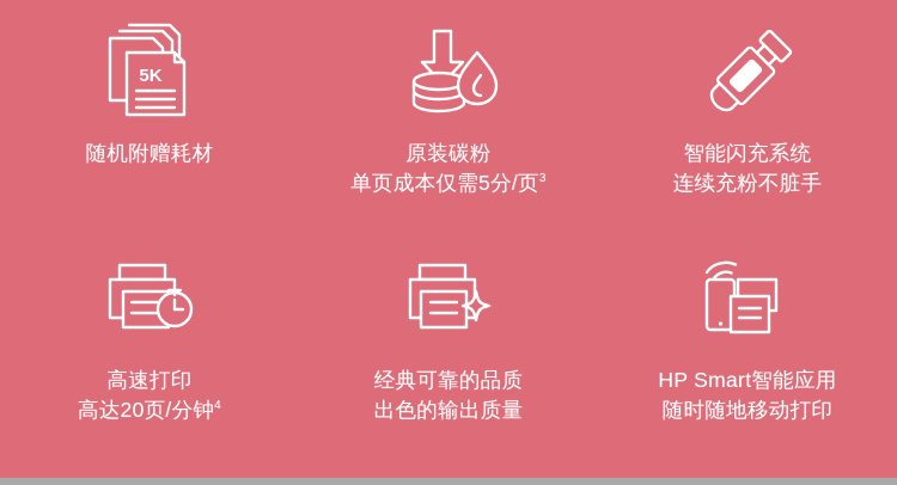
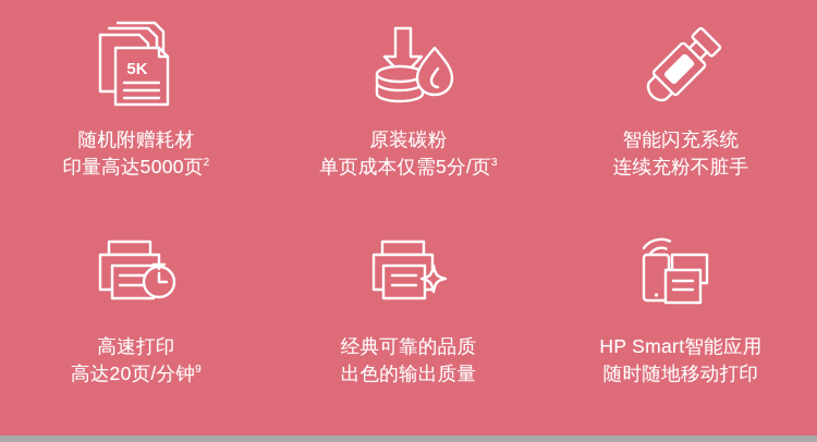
  5K
  随机附赠耗材
+ 印量高达5000页2
  原装碳粉
  单页成本仅需5分/页3
  智能闪充系统
  连续充粉不脏手
  高速打印
- 高达20页/分钟4
+ 高达20页/分钟9
  经典可靠的品质
  出色的输出质量
  HP Smart智能应用
  随时随地移动打印
